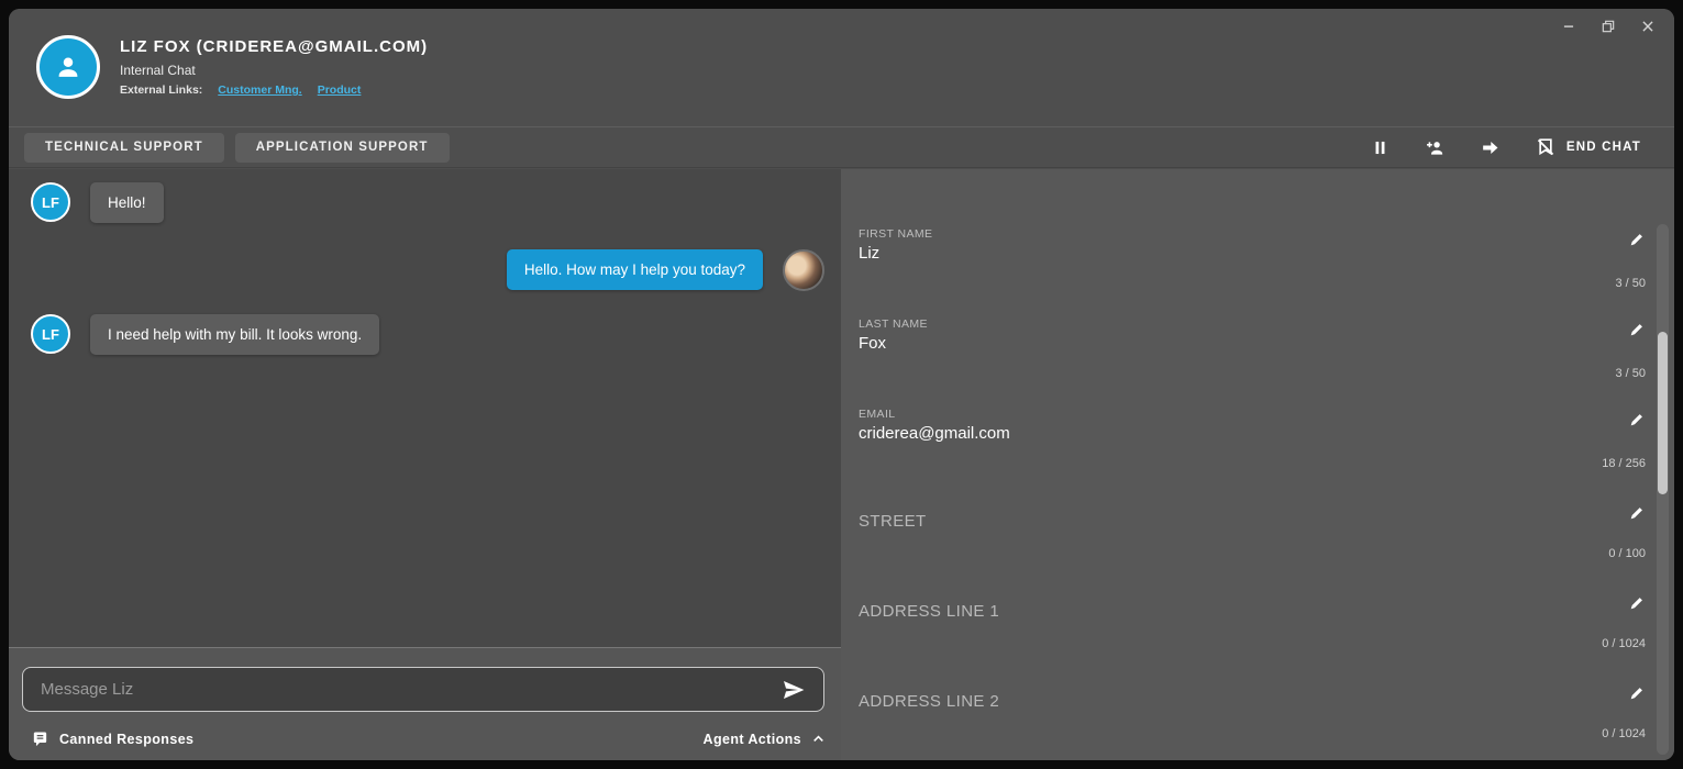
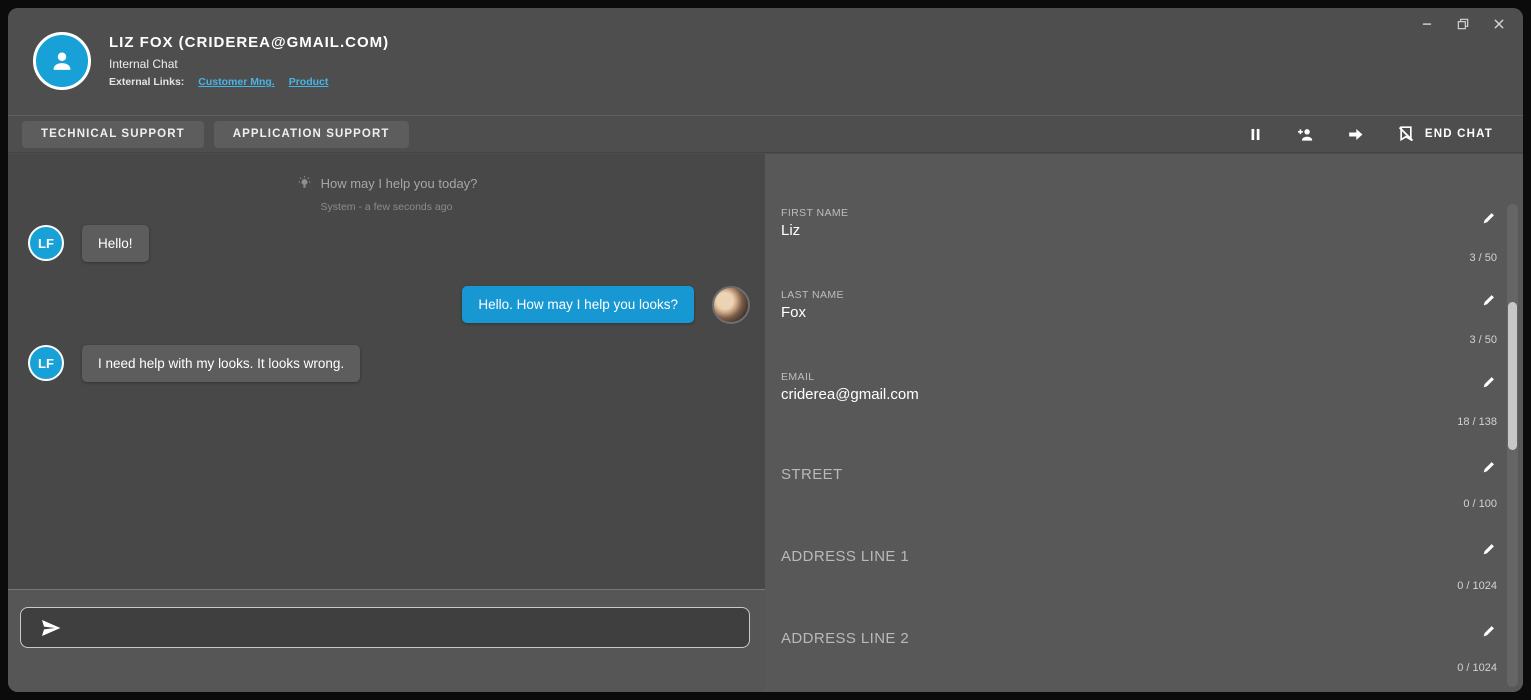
  LIZ FOX (CRIDEREA@GMAIL.COM)
  Internal Chat
  External Links:
  Customer Mng.
  Product
  TECHNICAL SUPPORT
  APPLICATION SUPPORT
  END CHAT
+ How may I help you today?
+ System - a few seconds ago
  LF
  Hello!
- Hello. How may I help you today?
+ Hello. How may I help you looks?
  LF
- I need help with my bill. It looks wrong.
+ I need help with my looks. It looks wrong.
- Message Liz
- Canned Responses
- Agent Actions
  FIRST NAME
  Liz
  3 / 50
  LAST NAME
  Fox
  3 / 50
  EMAIL
  criderea@gmail.com
- 18 / 256
+ 18 / 138
  STREET
  0 / 100
  ADDRESS LINE 1
  0 / 1024
  ADDRESS LINE 2
  0 / 1024
